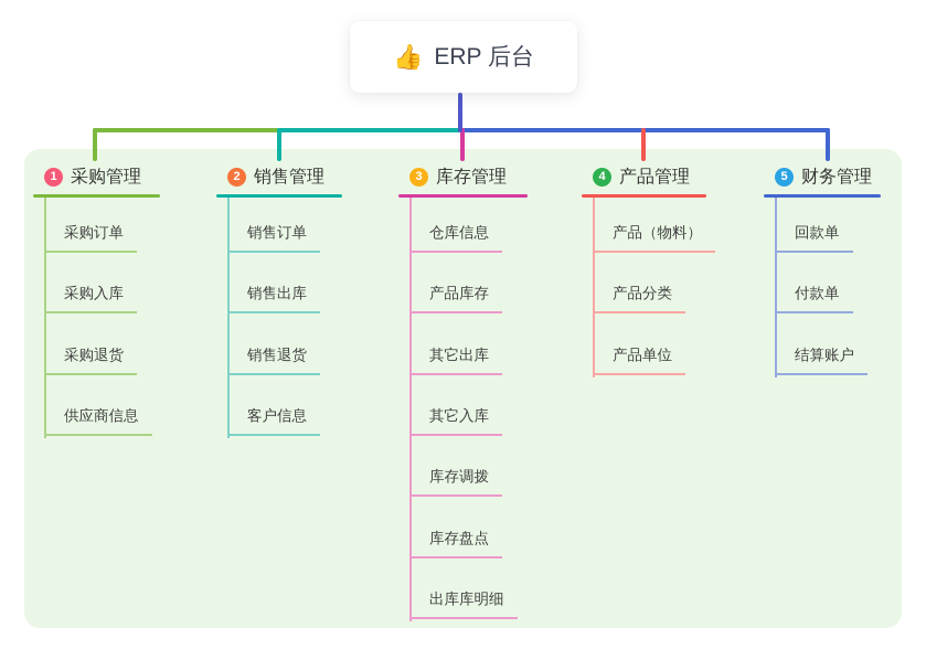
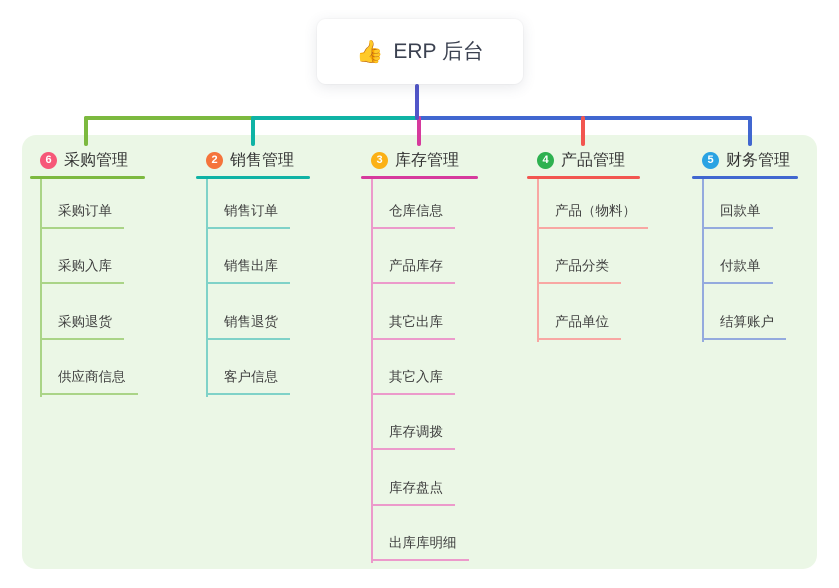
  👍
  ERP 后台
- 1
+ 6
  采购管理
  采购订单
  采购入库
  采购退货
  供应商信息
  2
  销售管理
  销售订单
  销售出库
  销售退货
  客户信息
  3
  库存管理
  仓库信息
  产品库存
  其它出库
  其它入库
  库存调拨
  库存盘点
  出库库明细
  4
  产品管理
  产品（物料）
  产品分类
  产品单位
  5
  财务管理
  回款单
  付款单
  结算账户
